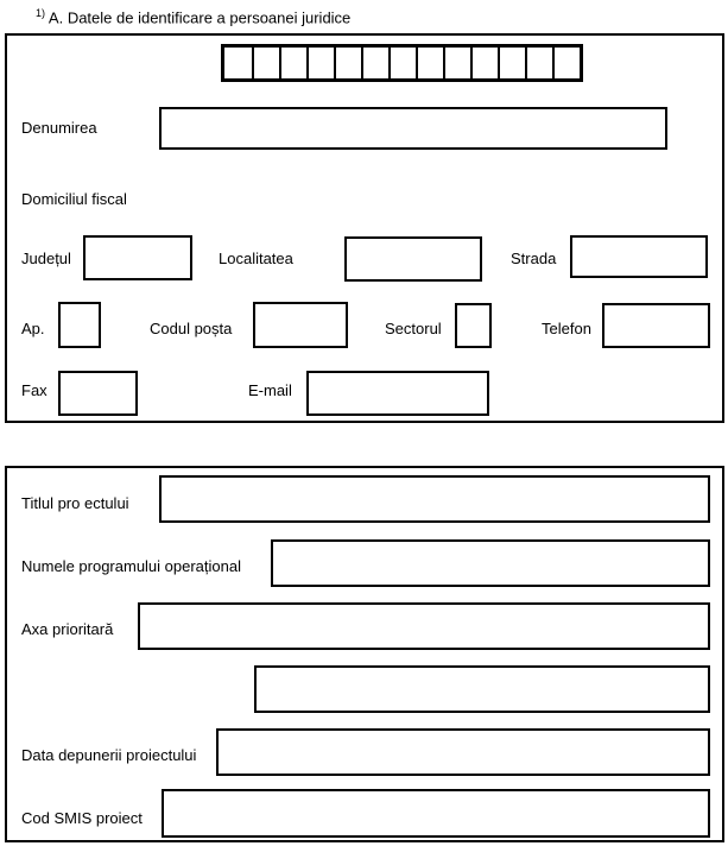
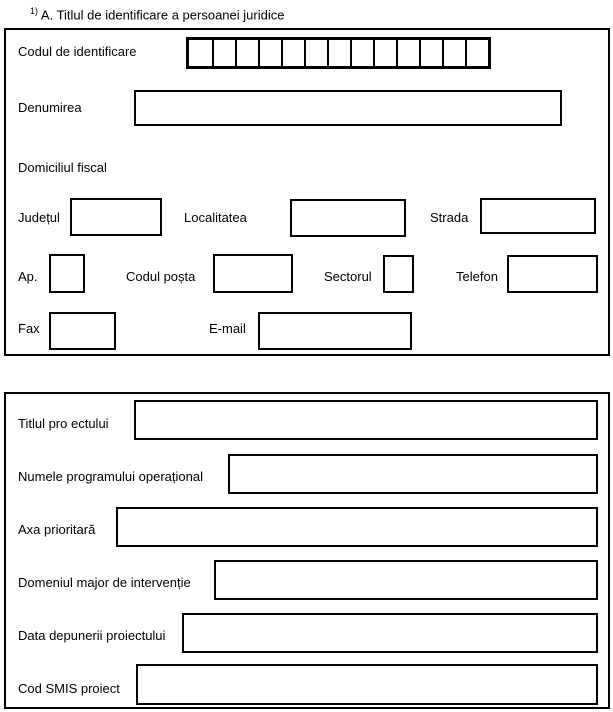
- 1) A. Datele de identificare a persoanei juridice
+ 1) A. Titlul de identificare a persoanei juridice
+ Codul de identificare
  Denumirea
  Domiciliul fiscal
  Județul
  Localitatea
  Strada
  Ap.
  Codul poșta
  Sectorul
  Telefon
  Fax
  E-mail
  Titlul pro ectului
  Numele programului operațional
  Axa prioritară
+ Domeniul major de intervenție
  Data depunerii proiectului
  Cod SMIS proiect
